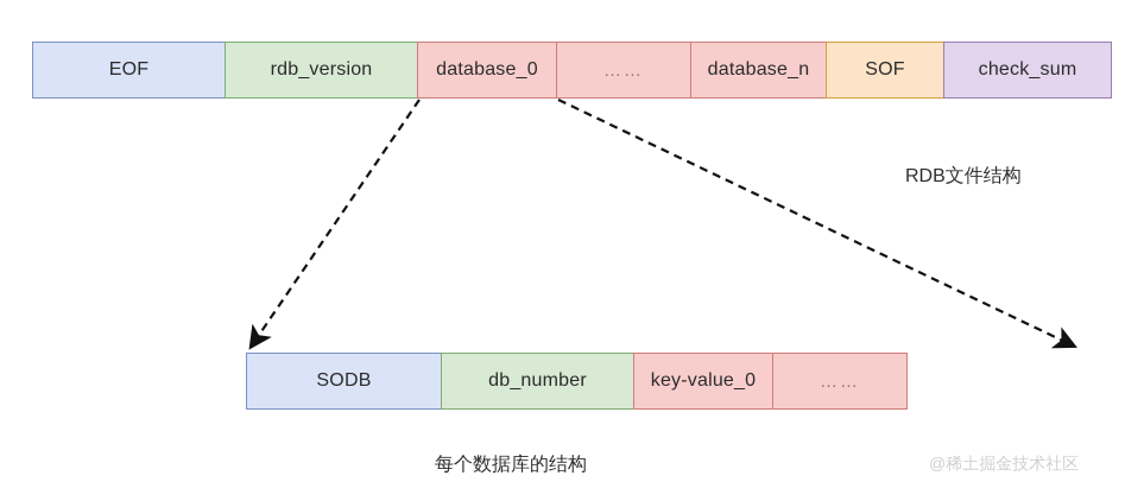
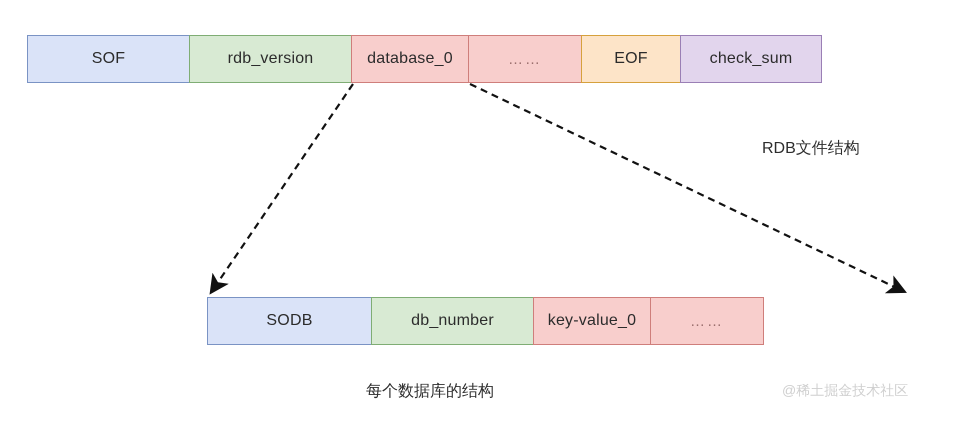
- EOF
+ SOF
  rdb_version
  database_0
  ……
- database_n
- SOF
+ EOF
  check_sum
  SODB
  db_number
  key-value_0
  ……
  RDB文件结构
  每个数据库的结构
  @稀土掘金技术社区
